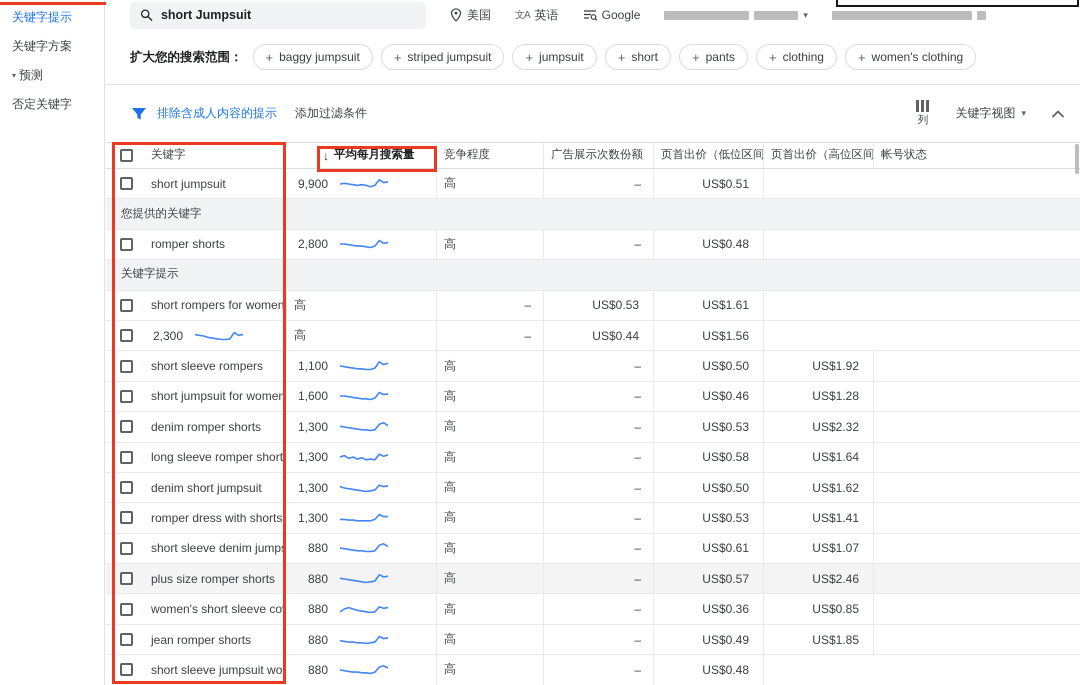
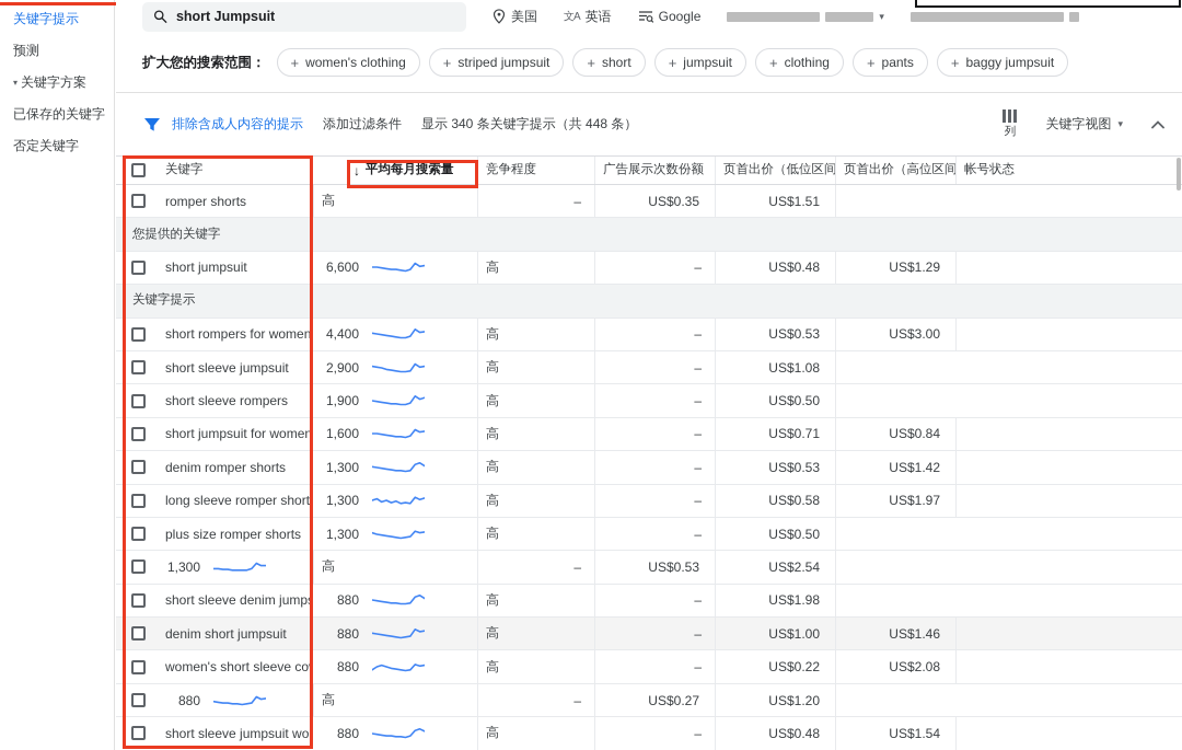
  关键字提示
- 关键字方案
+ 预测
  ▾
- 预测
+ 关键字方案
+ 已保存的关键字
  否定关键字
  short Jumpsuit
  美国
  文A
  英语
  Google
  ▾
  扩大您的搜索范围：
  +
- baggy jumpsuit
+ women's clothing
  +
  striped jumpsuit
  +
- jumpsuit
+ short
  +
- short
+ jumpsuit
  +
- pants
+ clothing
  +
- clothing
+ pants
  +
- women's clothing
+ baggy jumpsuit
  排除含成人内容的提示
  添加过滤条件
+ 显示 340 条关键字提示（共 448 条）
  列
  关键字视图
  ▾
  关键字
  ↓
  平均每月搜索量
  竞争程度
  广告展示次数份额
  页首出价（低位区间
  页首出价（高位区间
  帐号状态
- short jumpsuit
+ romper shorts
- 9,900
  高
  –
- US$0.51
+ US$0.35
+ US$1.51
  您提供的关键字
- romper shorts
+ short jumpsuit
- 2,800
+ 6,600
  高
  –
  US$0.48
+ US$1.29
  关键字提示
  short rompers for women
+ 4,400
  高
  –
  US$0.53
- US$1.61
+ US$3.00
+ short sleeve jumpsuit
- 2,300
+ 2,900
  高
  –
- US$0.44
- US$1.56
+ US$1.08
  short sleeve rompers
- 1,100
+ 1,900
  高
  –
  US$0.50
- US$1.92
  short jumpsuit for women
  1,600
  高
  –
- US$0.46
+ US$0.71
- US$1.28
+ US$0.84
  denim romper shorts
  1,300
  高
  –
  US$0.53
- US$2.32
+ US$1.42
  long sleeve romper short
  1,300
  高
  –
  US$0.58
- US$1.64
+ US$1.97
- denim short jumpsuit
+ plus size romper shorts
  1,300
  高
  –
  US$0.50
- US$1.62
- romper dress with shorts
  1,300
  高
  –
  US$0.53
- US$1.41
+ US$2.54
  short sleeve denim jumps
  880
  高
  –
- US$0.61
- US$1.07
+ US$1.98
- plus size romper shorts
+ denim short jumpsuit
  880
  高
  –
- US$0.57
+ US$1.00
- US$2.46
+ US$1.46
  women's short sleeve cov
  880
  高
  –
- US$0.36
+ US$0.22
- US$0.85
+ US$2.08
- jean romper shorts
  880
  高
  –
- US$0.49
+ US$0.27
- US$1.85
+ US$1.20
  short sleeve jumpsuit wo
  880
  高
  –
  US$0.48
+ US$1.54
